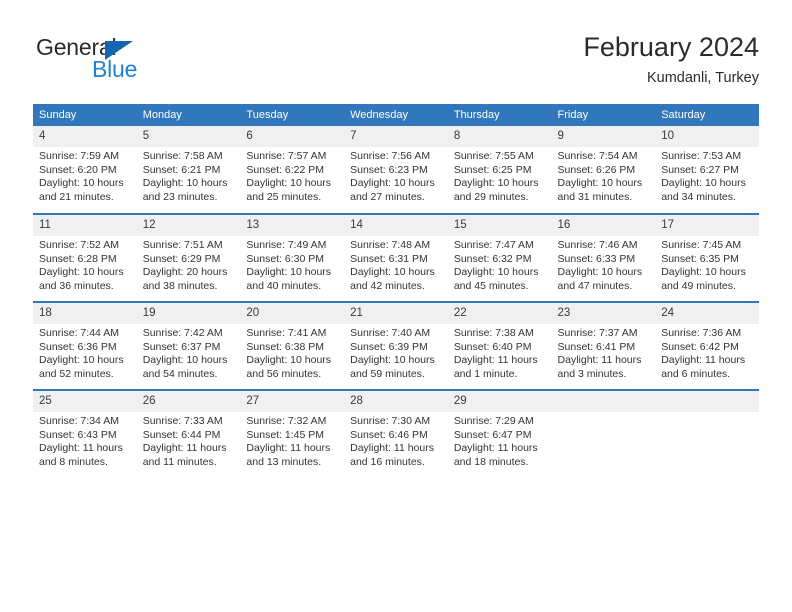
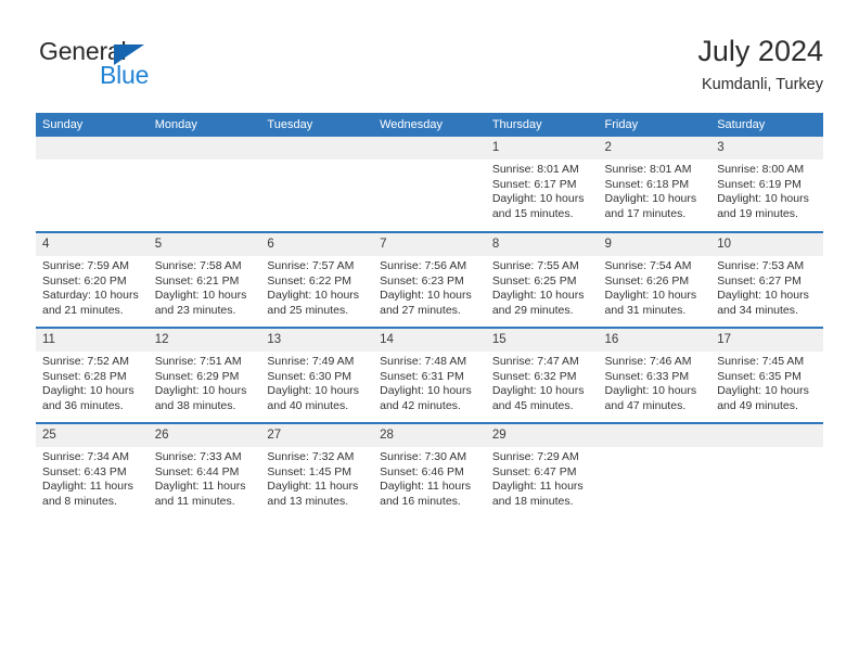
  General
  Blue
- February 2024
+ July 2024
  Kumdanli, Turkey
  Sunday	Monday	Tuesday	Wednesday	Thursday	Friday	Saturday
+ 				1Sunrise: 8:01 AMSunset: 6:17 PMDaylight: 10 hours and 15 minutes.	2Sunrise: 8:01 AMSunset: 6:18 PMDaylight: 10 hours and 17 minutes.	3Sunrise: 8:00 AMSunset: 6:19 PMDaylight: 10 hours and 19 minutes.
- 4Sunrise: 7:59 AMSunset: 6:20 PMDaylight: 10 hours and 21 minutes.	5Sunrise: 7:58 AMSunset: 6:21 PMDaylight: 10 hours and 23 minutes.	6Sunrise: 7:57 AMSunset: 6:22 PMDaylight: 10 hours and 25 minutes.	7Sunrise: 7:56 AMSunset: 6:23 PMDaylight: 10 hours and 27 minutes.	8Sunrise: 7:55 AMSunset: 6:25 PMDaylight: 10 hours and 29 minutes.	9Sunrise: 7:54 AMSunset: 6:26 PMDaylight: 10 hours and 31 minutes.	10Sunrise: 7:53 AMSunset: 6:27 PMDaylight: 10 hours and 34 minutes.
+ 4Sunrise: 7:59 AMSunset: 6:20 PMSaturday: 10 hours and 21 minutes.	5Sunrise: 7:58 AMSunset: 6:21 PMDaylight: 10 hours and 23 minutes.	6Sunrise: 7:57 AMSunset: 6:22 PMDaylight: 10 hours and 25 minutes.	7Sunrise: 7:56 AMSunset: 6:23 PMDaylight: 10 hours and 27 minutes.	8Sunrise: 7:55 AMSunset: 6:25 PMDaylight: 10 hours and 29 minutes.	9Sunrise: 7:54 AMSunset: 6:26 PMDaylight: 10 hours and 31 minutes.	10Sunrise: 7:53 AMSunset: 6:27 PMDaylight: 10 hours and 34 minutes.
- 11Sunrise: 7:52 AMSunset: 6:28 PMDaylight: 10 hours and 36 minutes.	12Sunrise: 7:51 AMSunset: 6:29 PMDaylight: 20 hours and 38 minutes.	13Sunrise: 7:49 AMSunset: 6:30 PMDaylight: 10 hours and 40 minutes.	14Sunrise: 7:48 AMSunset: 6:31 PMDaylight: 10 hours and 42 minutes.	15Sunrise: 7:47 AMSunset: 6:32 PMDaylight: 10 hours and 45 minutes.	16Sunrise: 7:46 AMSunset: 6:33 PMDaylight: 10 hours and 47 minutes.	17Sunrise: 7:45 AMSunset: 6:35 PMDaylight: 10 hours and 49 minutes.
+ 11Sunrise: 7:52 AMSunset: 6:28 PMDaylight: 10 hours and 36 minutes.	12Sunrise: 7:51 AMSunset: 6:29 PMDaylight: 10 hours and 38 minutes.	13Sunrise: 7:49 AMSunset: 6:30 PMDaylight: 10 hours and 40 minutes.	14Sunrise: 7:48 AMSunset: 6:31 PMDaylight: 10 hours and 42 minutes.	15Sunrise: 7:47 AMSunset: 6:32 PMDaylight: 10 hours and 45 minutes.	16Sunrise: 7:46 AMSunset: 6:33 PMDaylight: 10 hours and 47 minutes.	17Sunrise: 7:45 AMSunset: 6:35 PMDaylight: 10 hours and 49 minutes.
- 18Sunrise: 7:44 AMSunset: 6:36 PMDaylight: 10 hours and 52 minutes.	19Sunrise: 7:42 AMSunset: 6:37 PMDaylight: 10 hours and 54 minutes.	20Sunrise: 7:41 AMSunset: 6:38 PMDaylight: 10 hours and 56 minutes.	21Sunrise: 7:40 AMSunset: 6:39 PMDaylight: 10 hours and 59 minutes.	22Sunrise: 7:38 AMSunset: 6:40 PMDaylight: 11 hours and 1 minute.	23Sunrise: 7:37 AMSunset: 6:41 PMDaylight: 11 hours and 3 minutes.	24Sunrise: 7:36 AMSunset: 6:42 PMDaylight: 11 hours and 6 minutes.
  25Sunrise: 7:34 AMSunset: 6:43 PMDaylight: 11 hours and 8 minutes.	26Sunrise: 7:33 AMSunset: 6:44 PMDaylight: 11 hours and 11 minutes.	27Sunrise: 7:32 AMSunset: 1:45 PMDaylight: 11 hours and 13 minutes.	28Sunrise: 7:30 AMSunset: 6:46 PMDaylight: 11 hours and 16 minutes.	29Sunrise: 7:29 AMSunset: 6:47 PMDaylight: 11 hours and 18 minutes.
